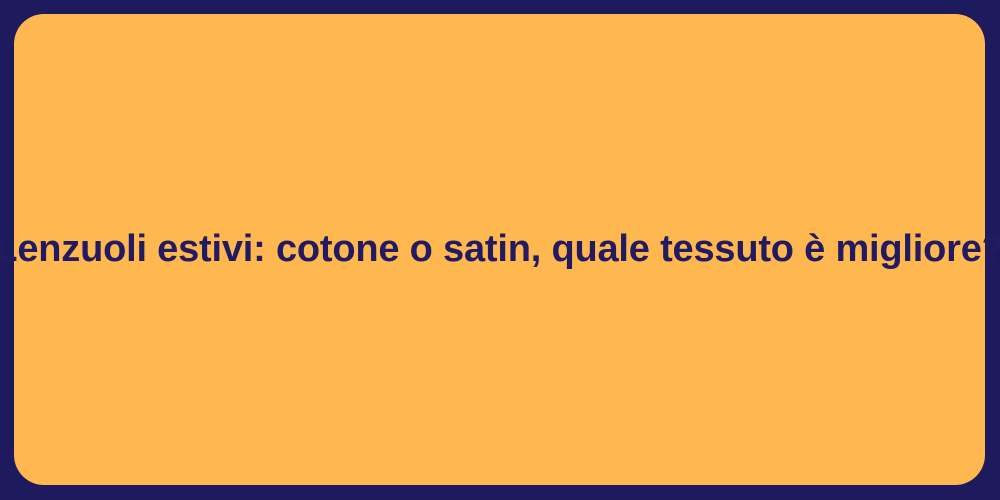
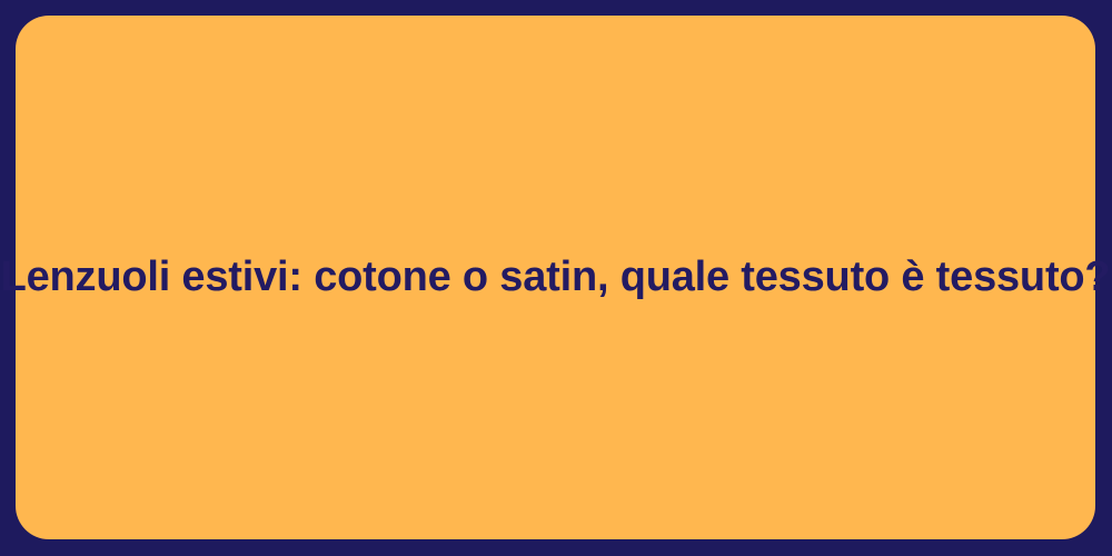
- Lenzuoli estivi: cotone o satin, quale tessuto è migliore?
+ Lenzuoli estivi: cotone o satin, quale tessuto è tessuto?
